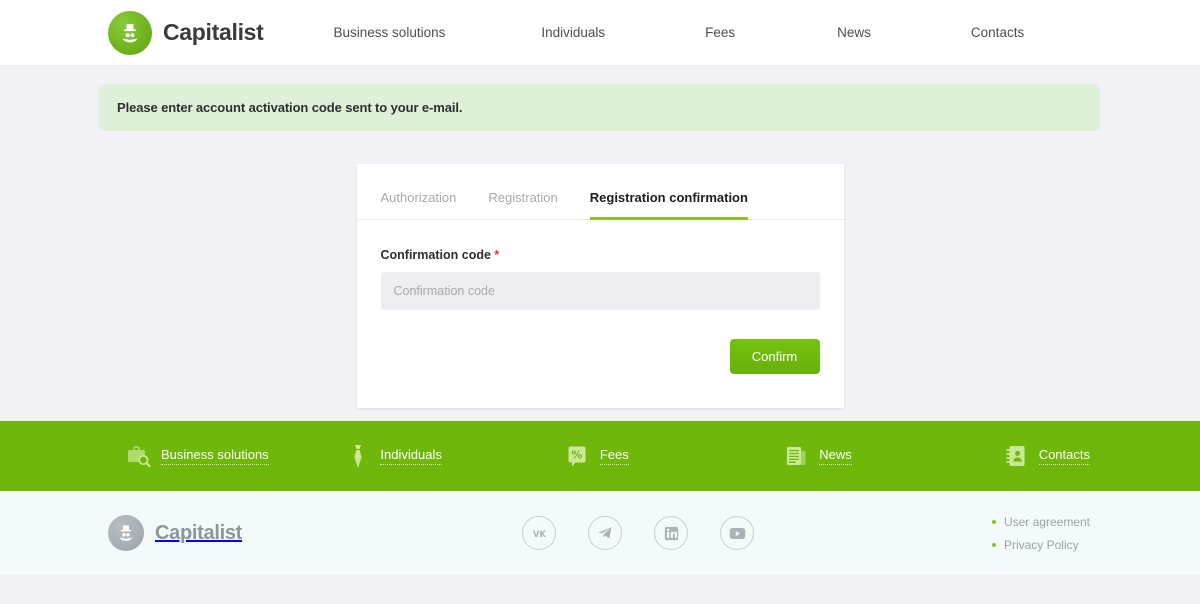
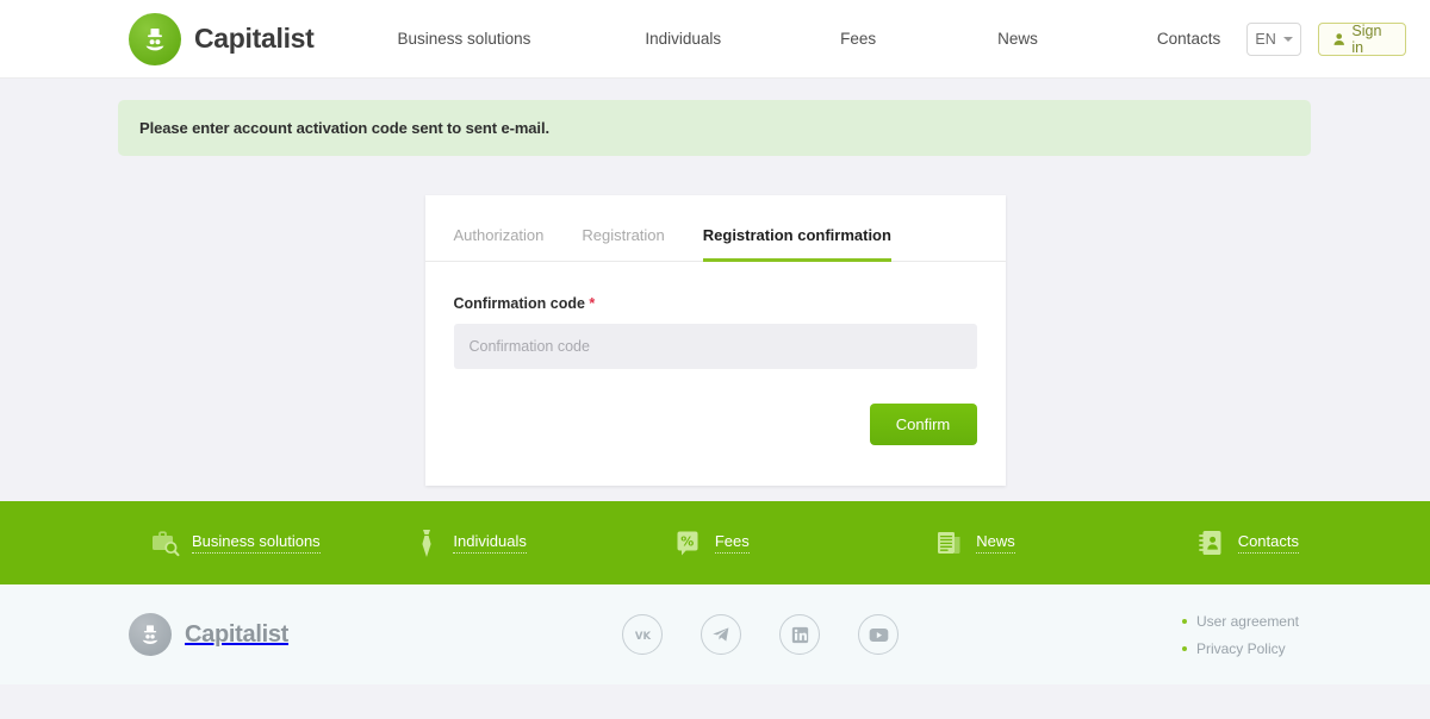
  Capitalist
  Business solutions
  Individuals
  Fees
  News
  Contacts
+ EN
+ Sign in
- Please enter account activation code sent to your e-mail.
+ Please enter account activation code sent to sent e-mail.
  Authorization
  Registration
  Registration confirmation
  Confirmation code *
  Confirmation code
  Confirm
  Business solutions
  Individuals
  %
  Fees
  News
  Contacts
  Capitalist
  VK
  User agreement
  Privacy Policy
